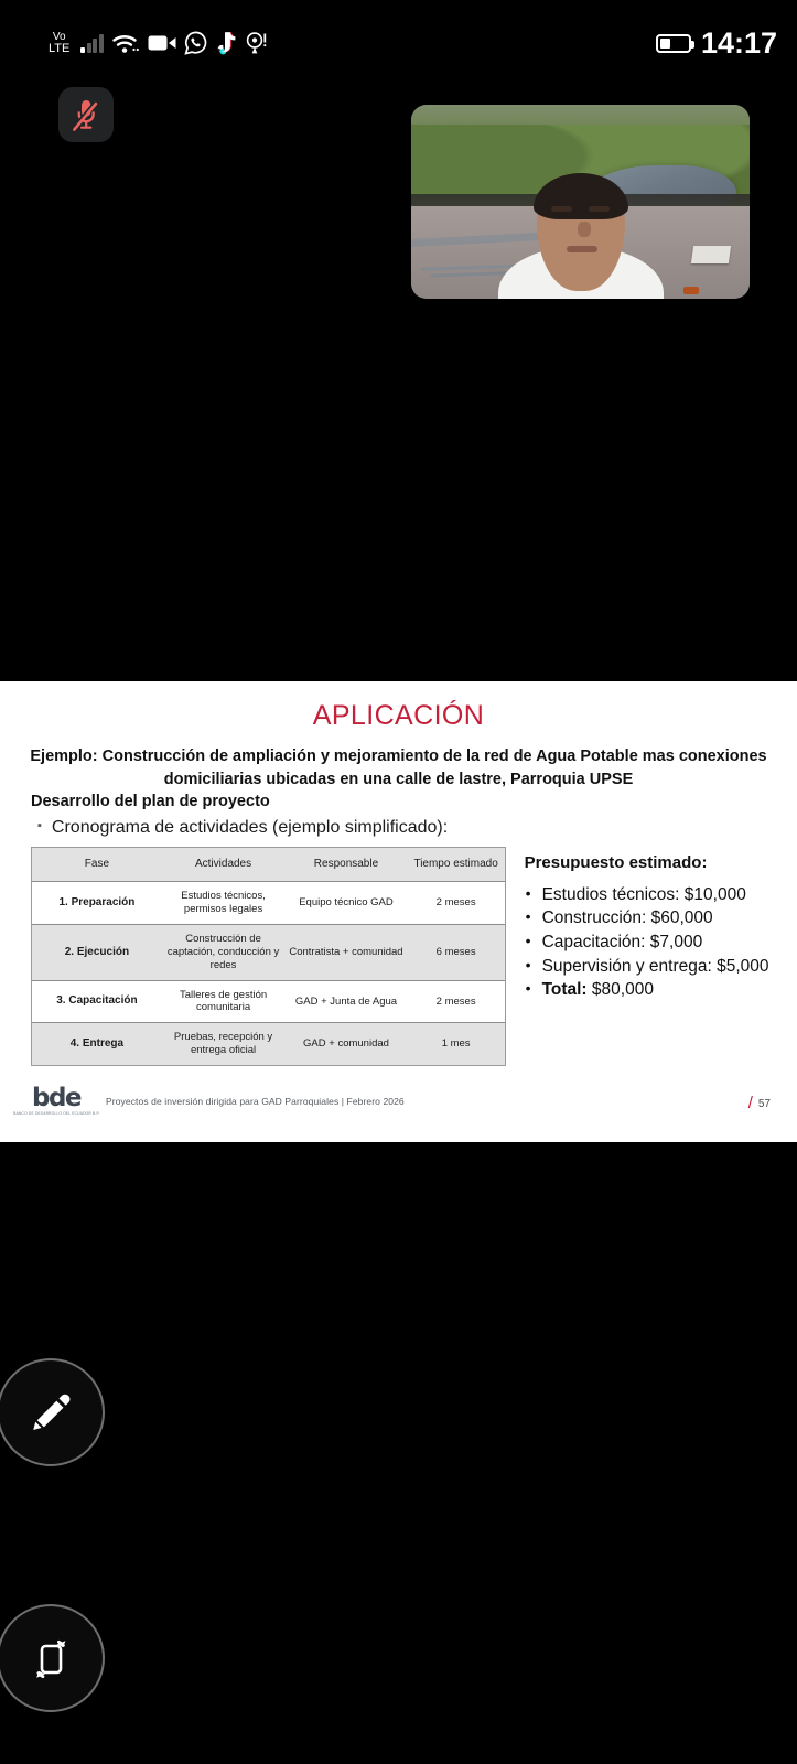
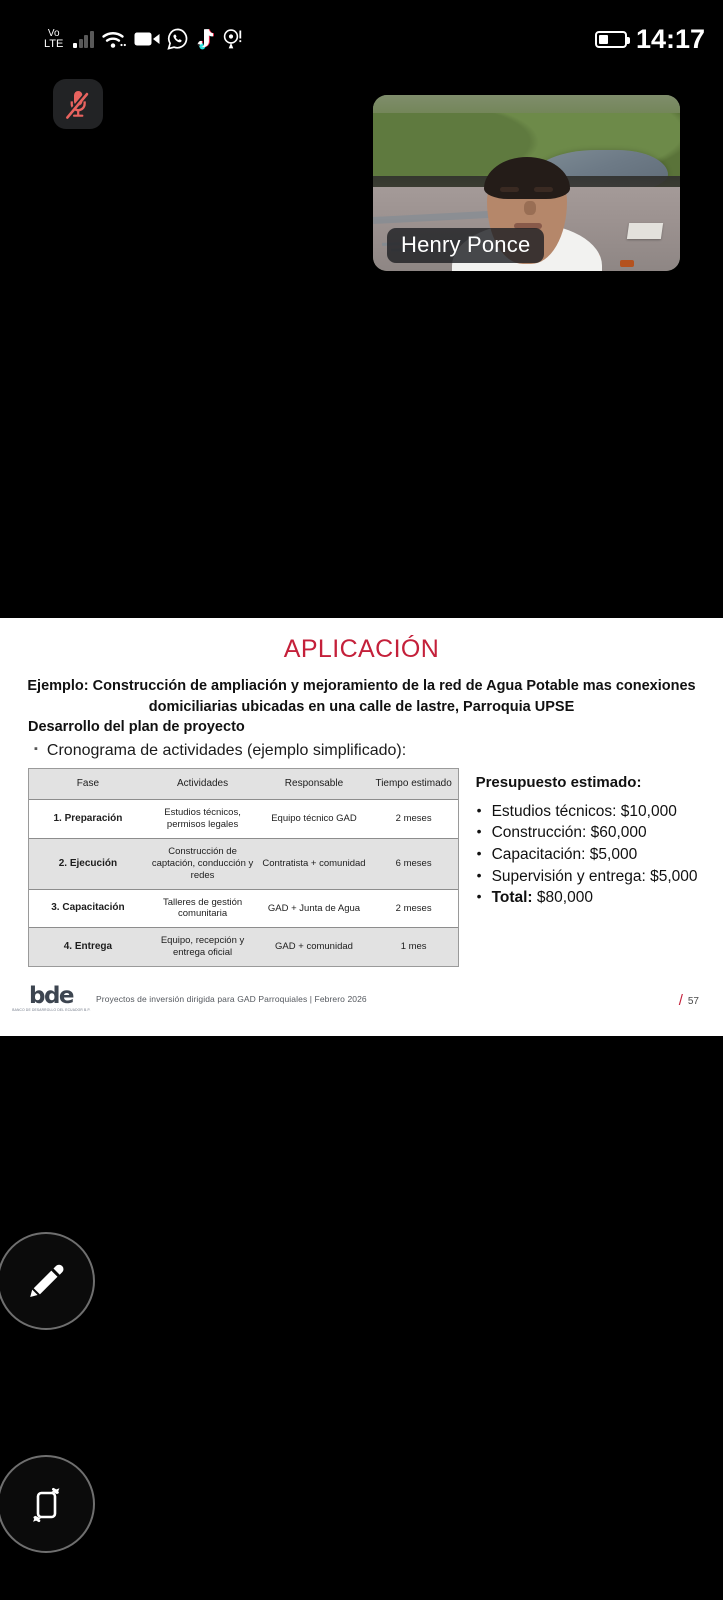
  Vo
  LTE
  14:17
+ Henry Ponce
  APLICACIÓN
  Ejemplo: Construcción de ampliación y mejoramiento de la red de Agua Potable mas conexiones domiciliarias ubicadas en una calle de lastre, Parroquia UPSE
  Desarrollo del plan de proyecto
  ▪
  Cronograma de actividades (ejemplo simplificado):
  Fase	Actividades	Responsable	Tiempo estimado
  1. Preparación	Estudios técnicos, permisos legales	Equipo técnico GAD	2 meses
  2. Ejecución	Construcción de captación, conducción y redes	Contratista + comunidad	6 meses
  3. Capacitación	Talleres de gestión comunitaria	GAD + Junta de Agua	2 meses
- 4. Entrega	Pruebas, recepción y entrega oficial	GAD + comunidad	1 mes
+ 4. Entrega	Equipo, recepción y entrega oficial	GAD + comunidad	1 mes
  Presupuesto estimado:
  Estudios técnicos: $10,000
  Construcción: $60,000
- Capacitación: $7,000
+ Capacitación: $5,000
  Supervisión y entrega: $5,000
  Total: $80,000
  bde
  Proyectos de inversión dirigida para GAD Parroquiales | Febrero 2026
  /
  57
